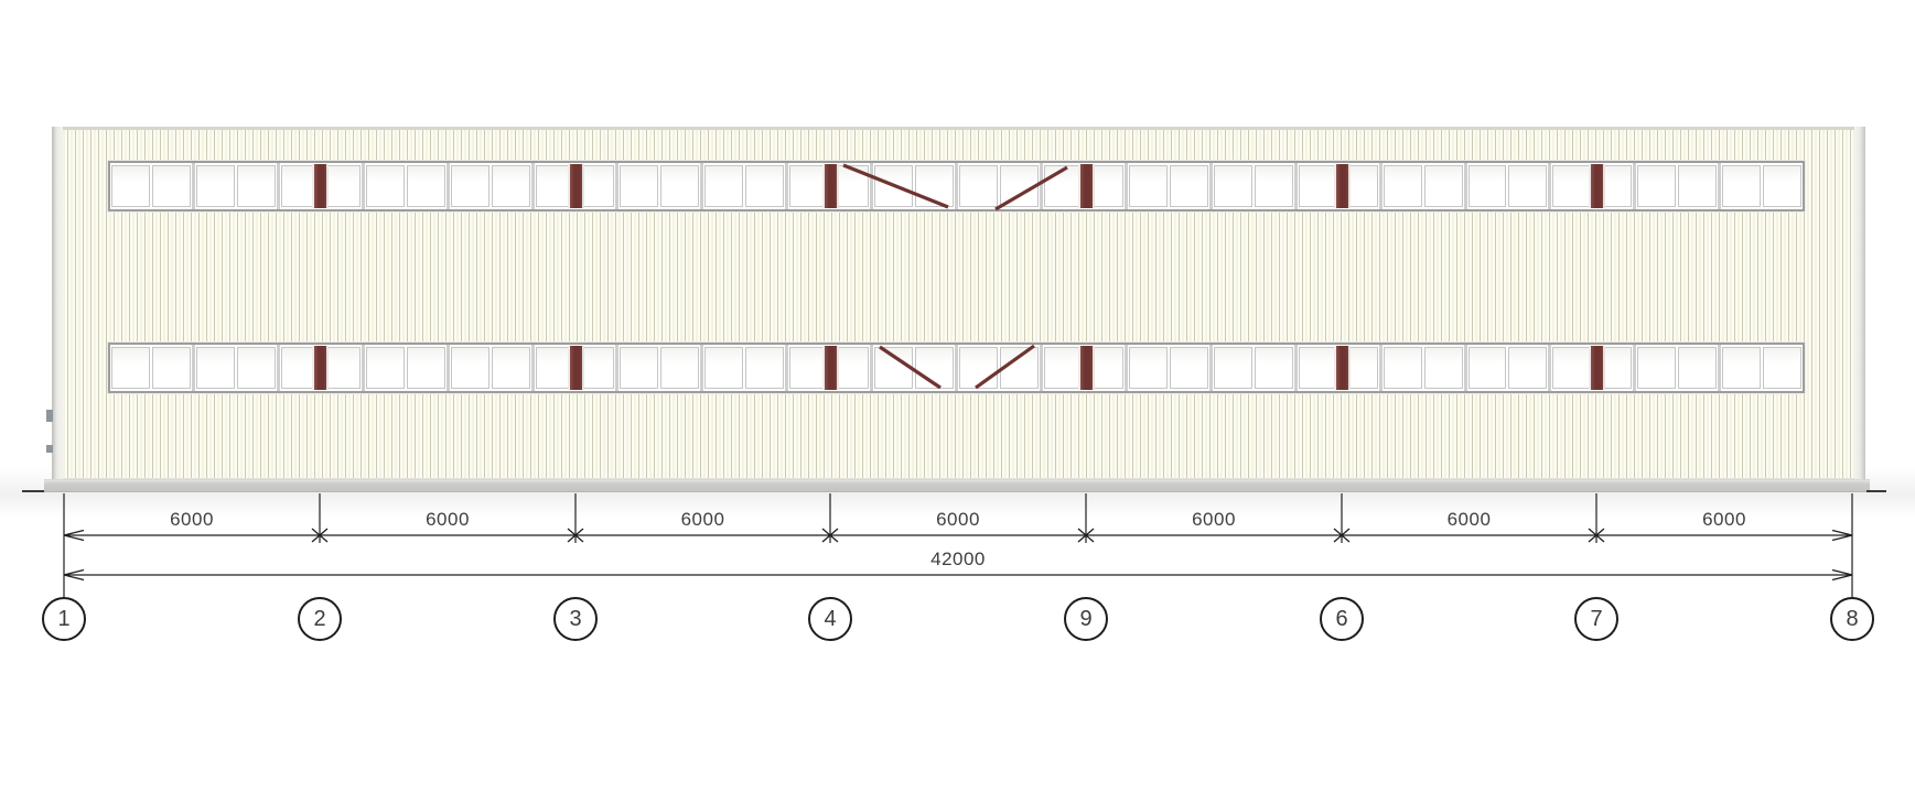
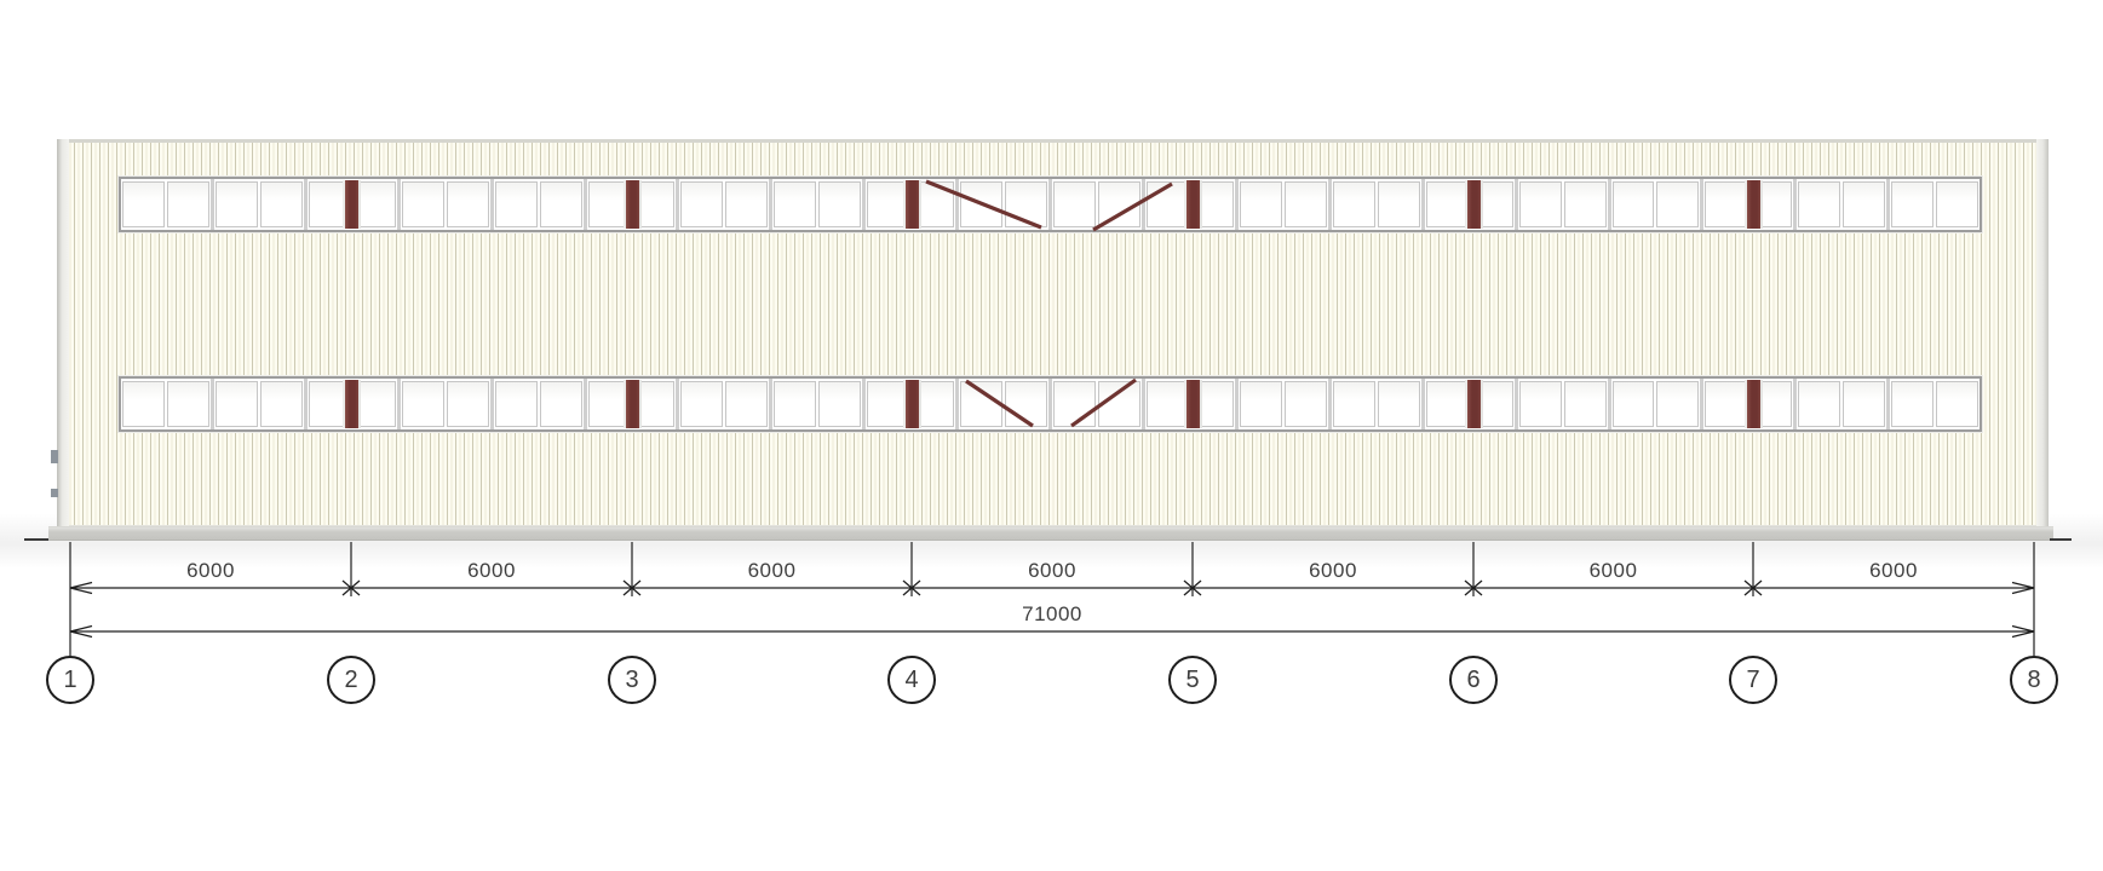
  6000
  6000
  6000
  6000
  6000
  6000
  6000
- 42000
+ 71000
  1
  2
  3
  4
- 9
+ 5
  6
  7
  8
